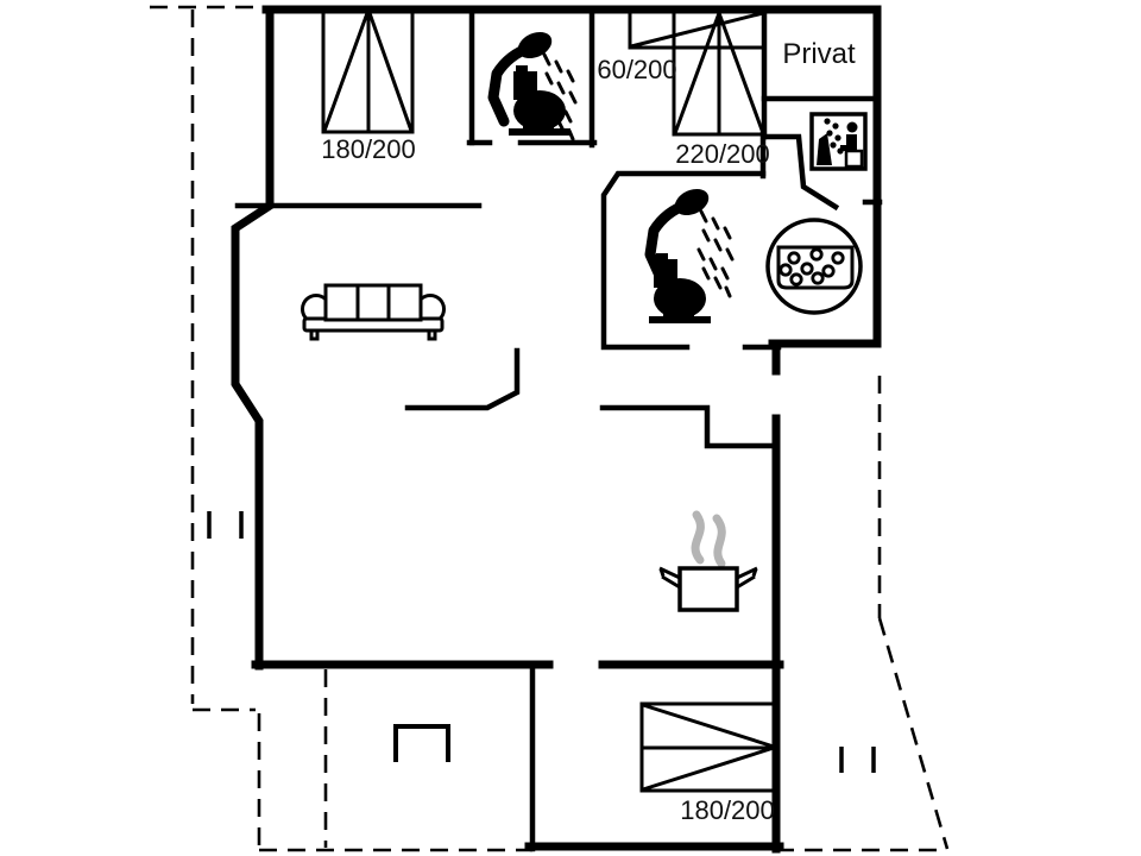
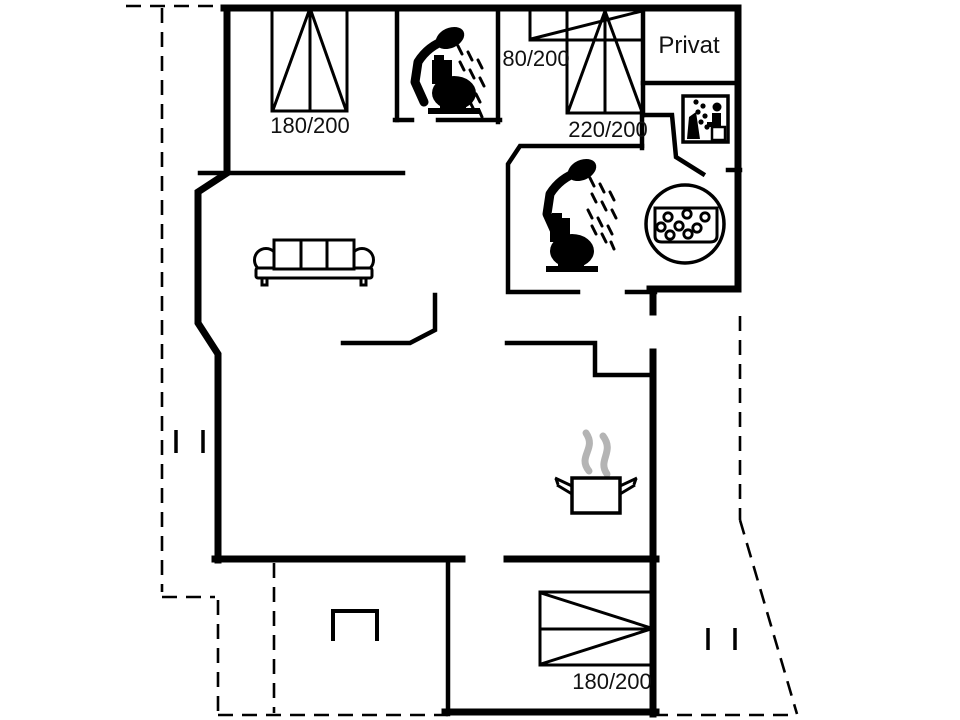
  180/200
- 60/200
+ 80/200
  220/200
  180/200
  Privat
